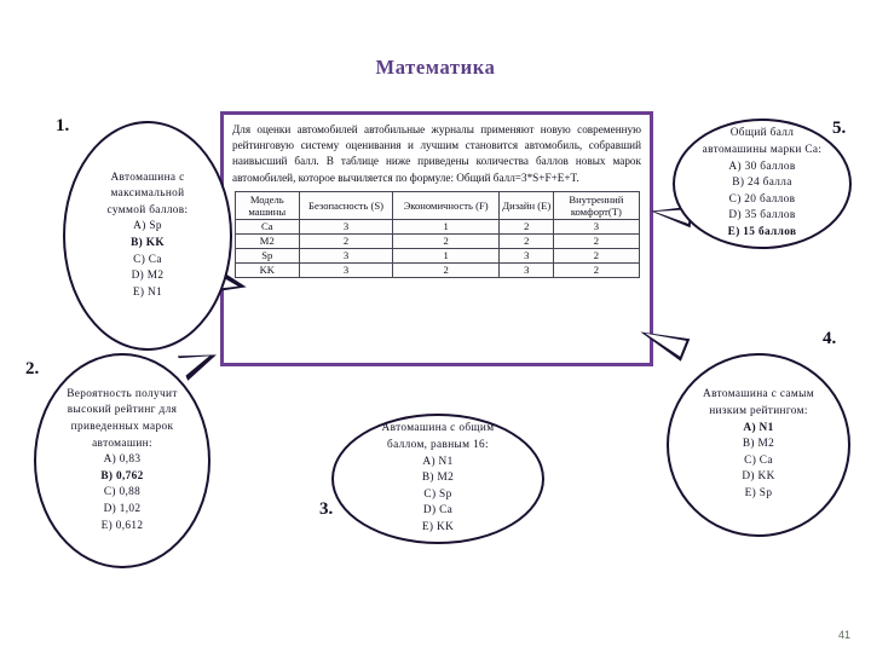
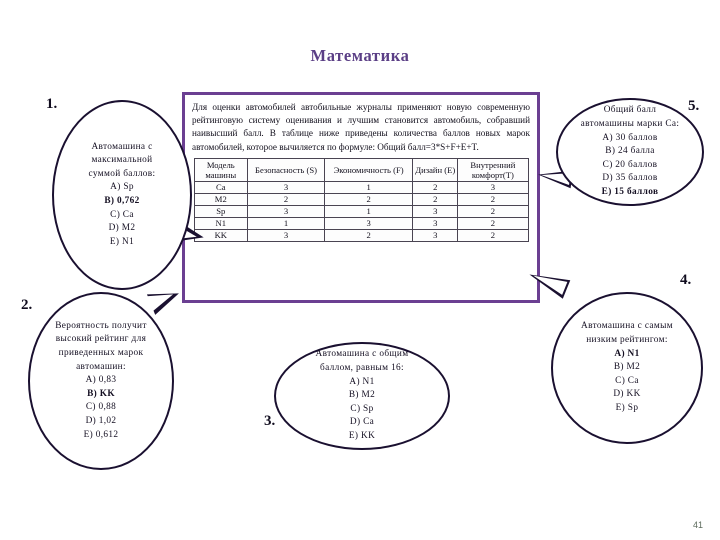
  Математика
  Для оценки автомобилей автобильные журналы применяют новую современную рейтинговую систему оценивания и лучшим становится автомобиль, собравший наивысший балл. В таблице ниже приведены количества баллов новых марок автомобилей, которое вычиляется по формуле: Общий балл=3*S+F+E+T.
  Модель машины	Безопасность (S)	Экономичность (F)	Дизайн (E)	Внутренний комфорт(T)
  Ca	3	1	2	3
  M2	2	2	2	2
  Sp	3	1	3	2
+ N1	1	3	3	2
  KK	3	2	3	2
  Автомашина с
  максимальной
  суммой баллов:
  A) Sp
- B) KK
+ B) 0,762
  C) Ca
  D) M2
  E) N1
  Вероятность получит
  высокий рейтинг для
  приведенных марок
  автомашин:
  A) 0,83
- B) 0,762
+ B) KK
  C) 0,88
  D) 1,02
  E) 0,612
  Автомашина с общим
  баллом, равным 16:
  A) N1
  B) M2
  C) Sp
  D) Ca
  E) KK
  Автомашина с самым
  низким рейтингом:
  A) N1
  B) M2
  C) Ca
  D) KK
  E) Sp
  Общий балл
  автомашины марки Ca:
  A) 30 баллов
  B) 24 балла
  C) 20 баллов
  D) 35 баллов
  E) 15 баллов
  1.
  2.
  3.
  4.
  5.
  41
